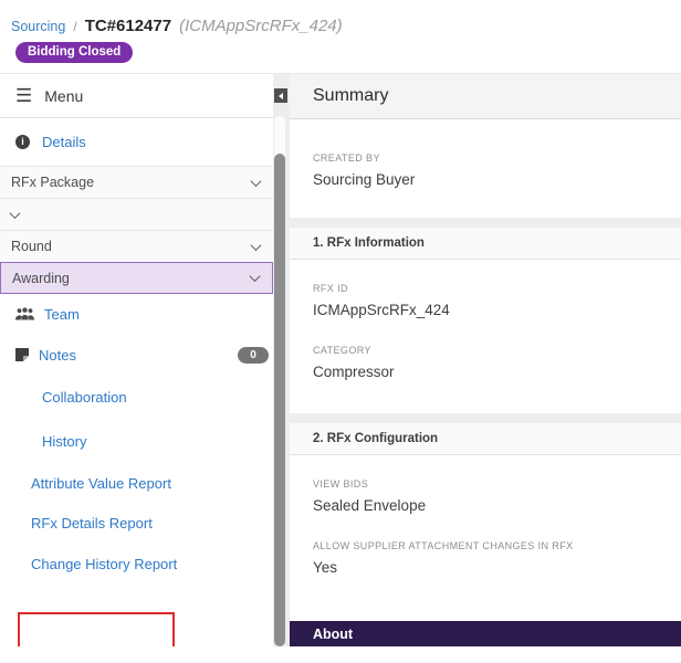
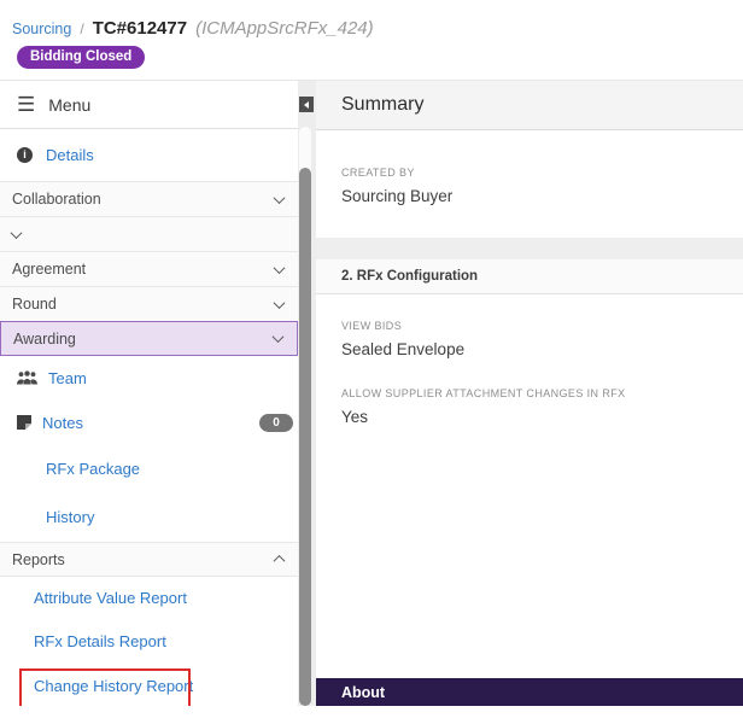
  Sourcing
  /
  TC#612477
  (ICMAppSrcRFx_424)
  Bidding Closed
  ☰
  Menu
  i
  Details
- RFx Package
+ Collaboration
+ Agreement
  Round
  Awarding
  Team
  Notes
  0
- Collaboration
+ RFx Package
  History
+ Reports
  Attribute Value Report
  RFx Details Report
  Change History Report
  Summary
  CREATED BY
  Sourcing Buyer
- 1. RFx Information
- RFX ID
- ICMAppSrcRFx_424
- CATEGORY
- Compressor
  2. RFx Configuration
  VIEW BIDS
  Sealed Envelope
  ALLOW SUPPLIER ATTACHMENT CHANGES IN RFX
  Yes
  About
